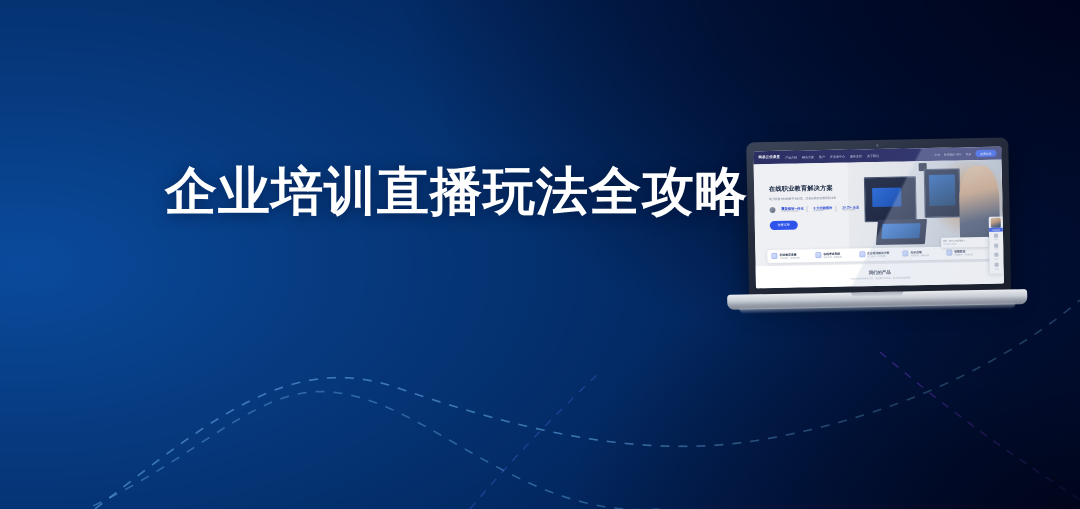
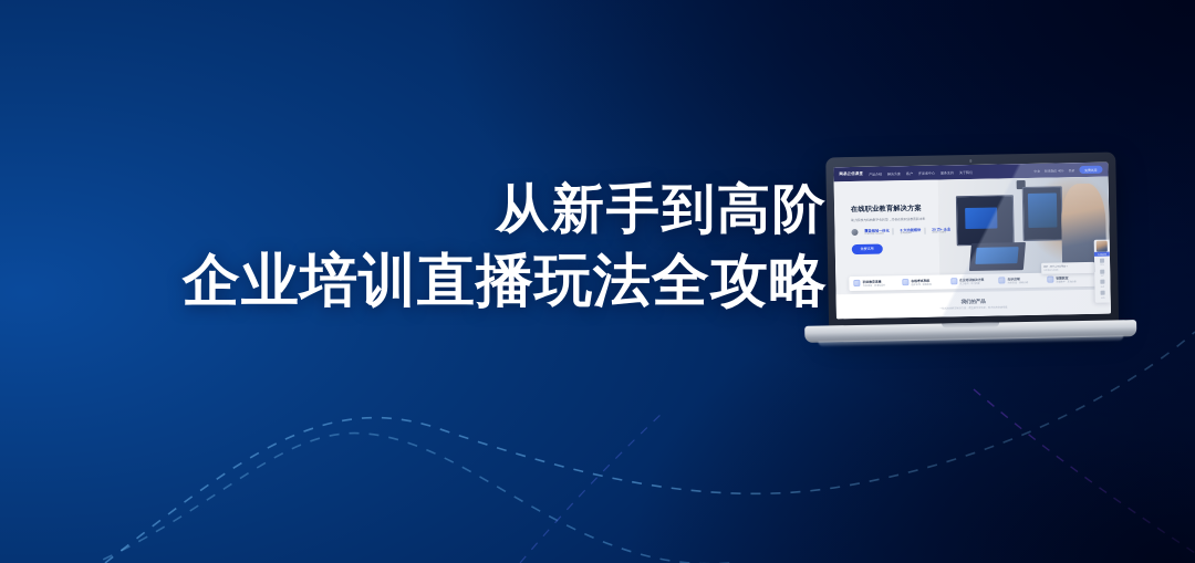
+ 从新手到高阶
  企业培训直播玩法全攻略
